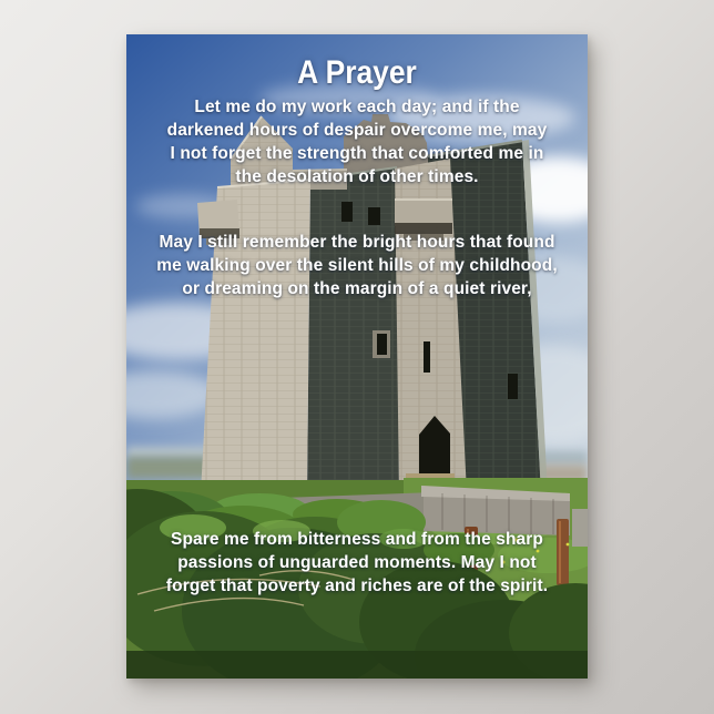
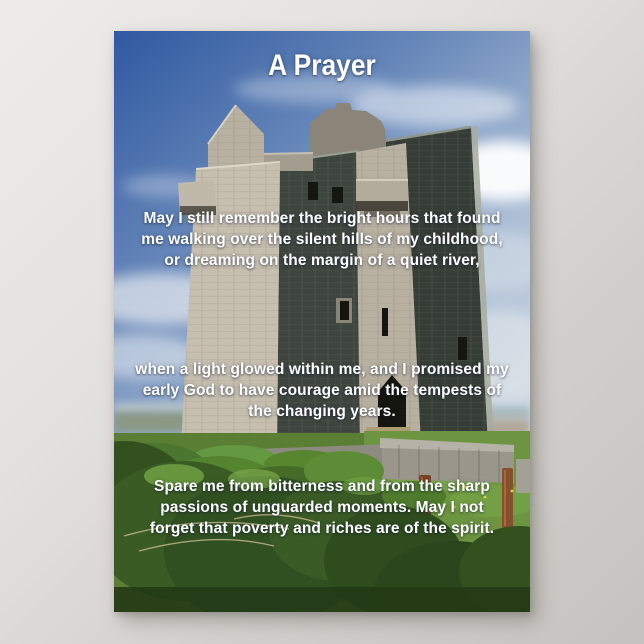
  A Prayer
- Let me do my work each day; and if the
- darkened hours of despair overcome me, may
- I not forget the strength that comforted me in
- the desolation of other times.
  May I still remember the bright hours that found
  me walking over the silent hills of my childhood,
  or dreaming on the margin of a quiet river,
+ when a light glowed within me, and I promised my
+ early God to have courage amid the tempests of
+ the changing years.
  Spare me from bitterness and from the sharp
  passions of unguarded moments. May I not
  forget that poverty and riches are of the spirit.
